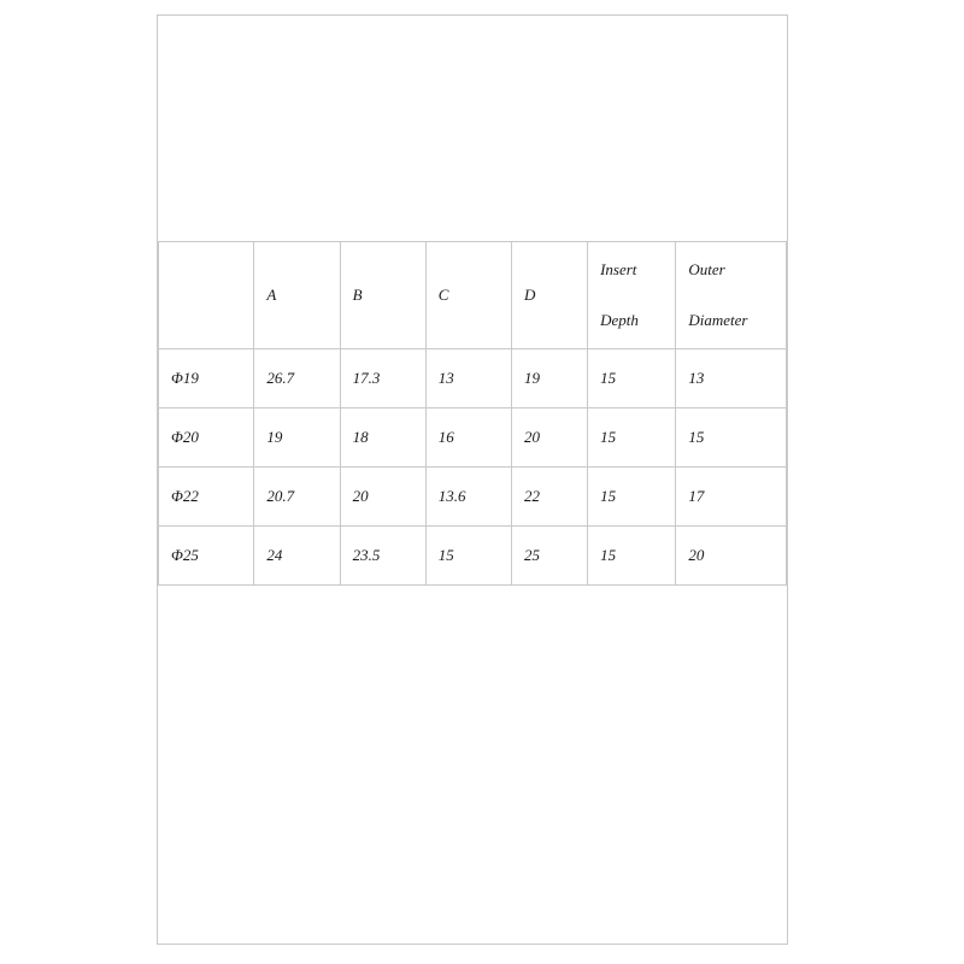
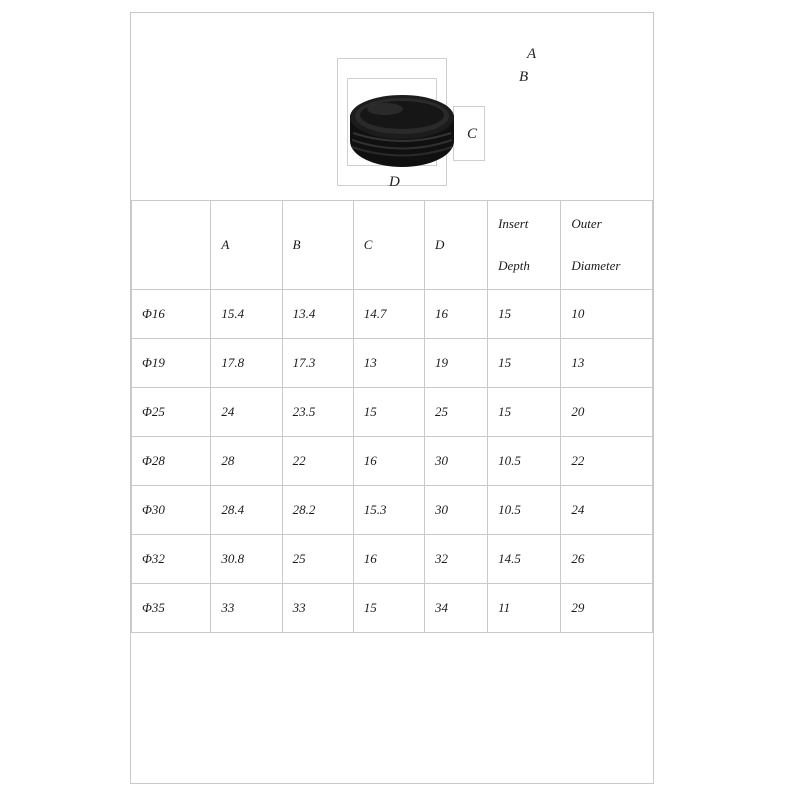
+ A
+ B
+ C
+ D
  	A	B	C	D	Insert Depth	Outer Diameter
+ Φ16	15.4	13.4	14.7	16	15	10
- Φ19	26.7	17.3	13	19	15	13
+ Φ19	17.8	17.3	13	19	15	13
- Φ20	19	18	16	20	15	15
- Φ22	20.7	20	13.6	22	15	17
  Φ25	24	23.5	15	25	15	20
+ Φ28	28	22	16	30	10.5	22
+ Φ30	28.4	28.2	15.3	30	10.5	24
+ Φ32	30.8	25	16	32	14.5	26
+ Φ35	33	33	15	34	11	29
